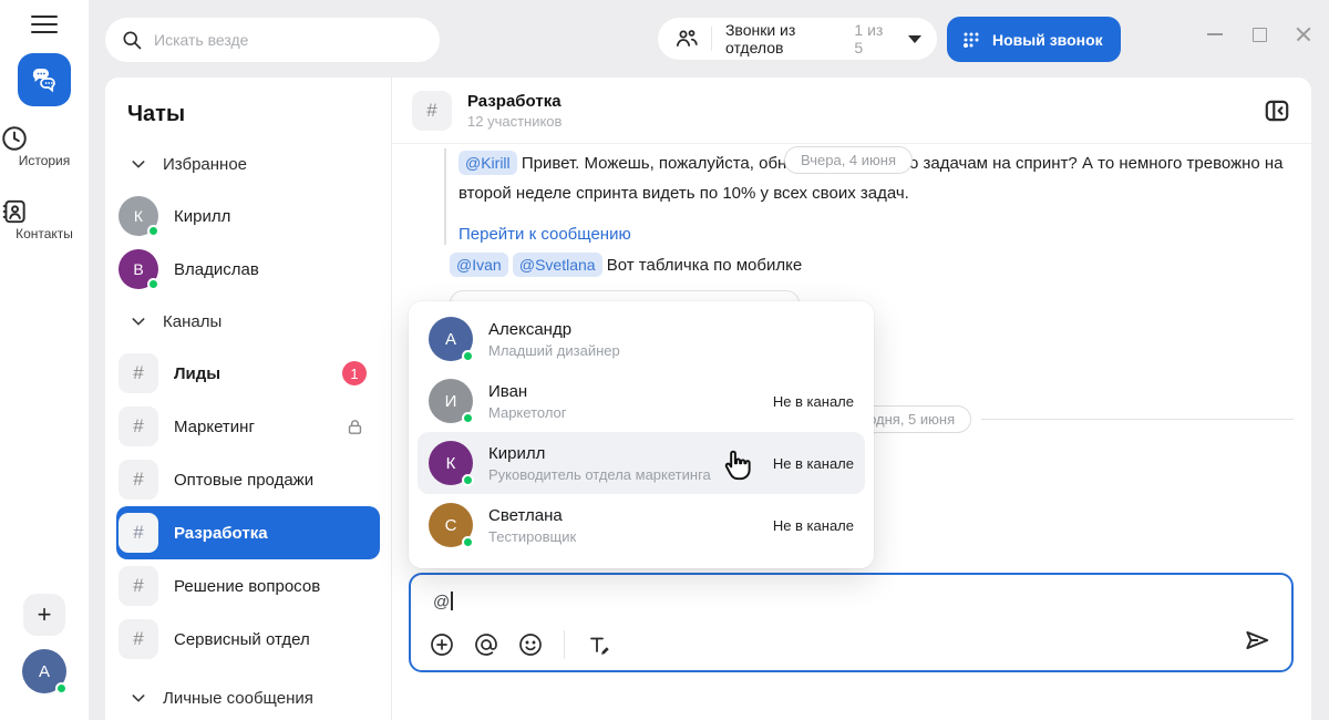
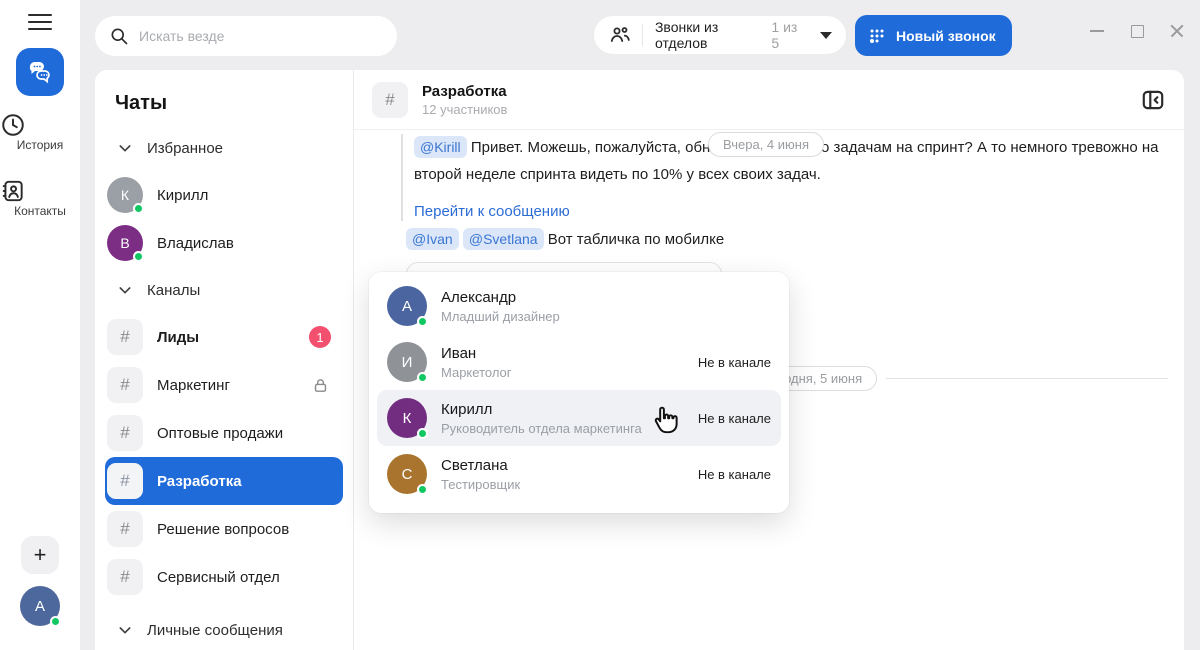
  История
  Контакты
  +
  A
  Искать везде
  Звонки из отделов
  1 из 5
  Новый звонок
  Чаты
  Избранное
  К
  Кирилл
  В
  Владислав
  Каналы
  #
  Лиды
  1
  #
  Маркетинг
  #
  Оптовые продажи
  #
  Разработка
  #
  Решение вопросов
  #
  Сервисный отдел
  Личные сообщения
  #
  Разработка
  12 участников
  @Kirill Привет. Можешь, пожалуйста, обно задачам на спринт? А то немного тревожно на второй неделе спринта видеть по 10% у всех своих задач.
  Перейти к сообщению
  @Ivan @Svetlana Вот табличка по мобилке
  Вчера, 4 июня
  А
  Александр
  Младший дизайнер
  И
  Иван
  Маркетолог
  Не в канале
  К
  Кирилл
  Руководитель отдела маркетинга
  Не в канале
  С
  Светлана
  Тестировщик
  Не в канале
- @
